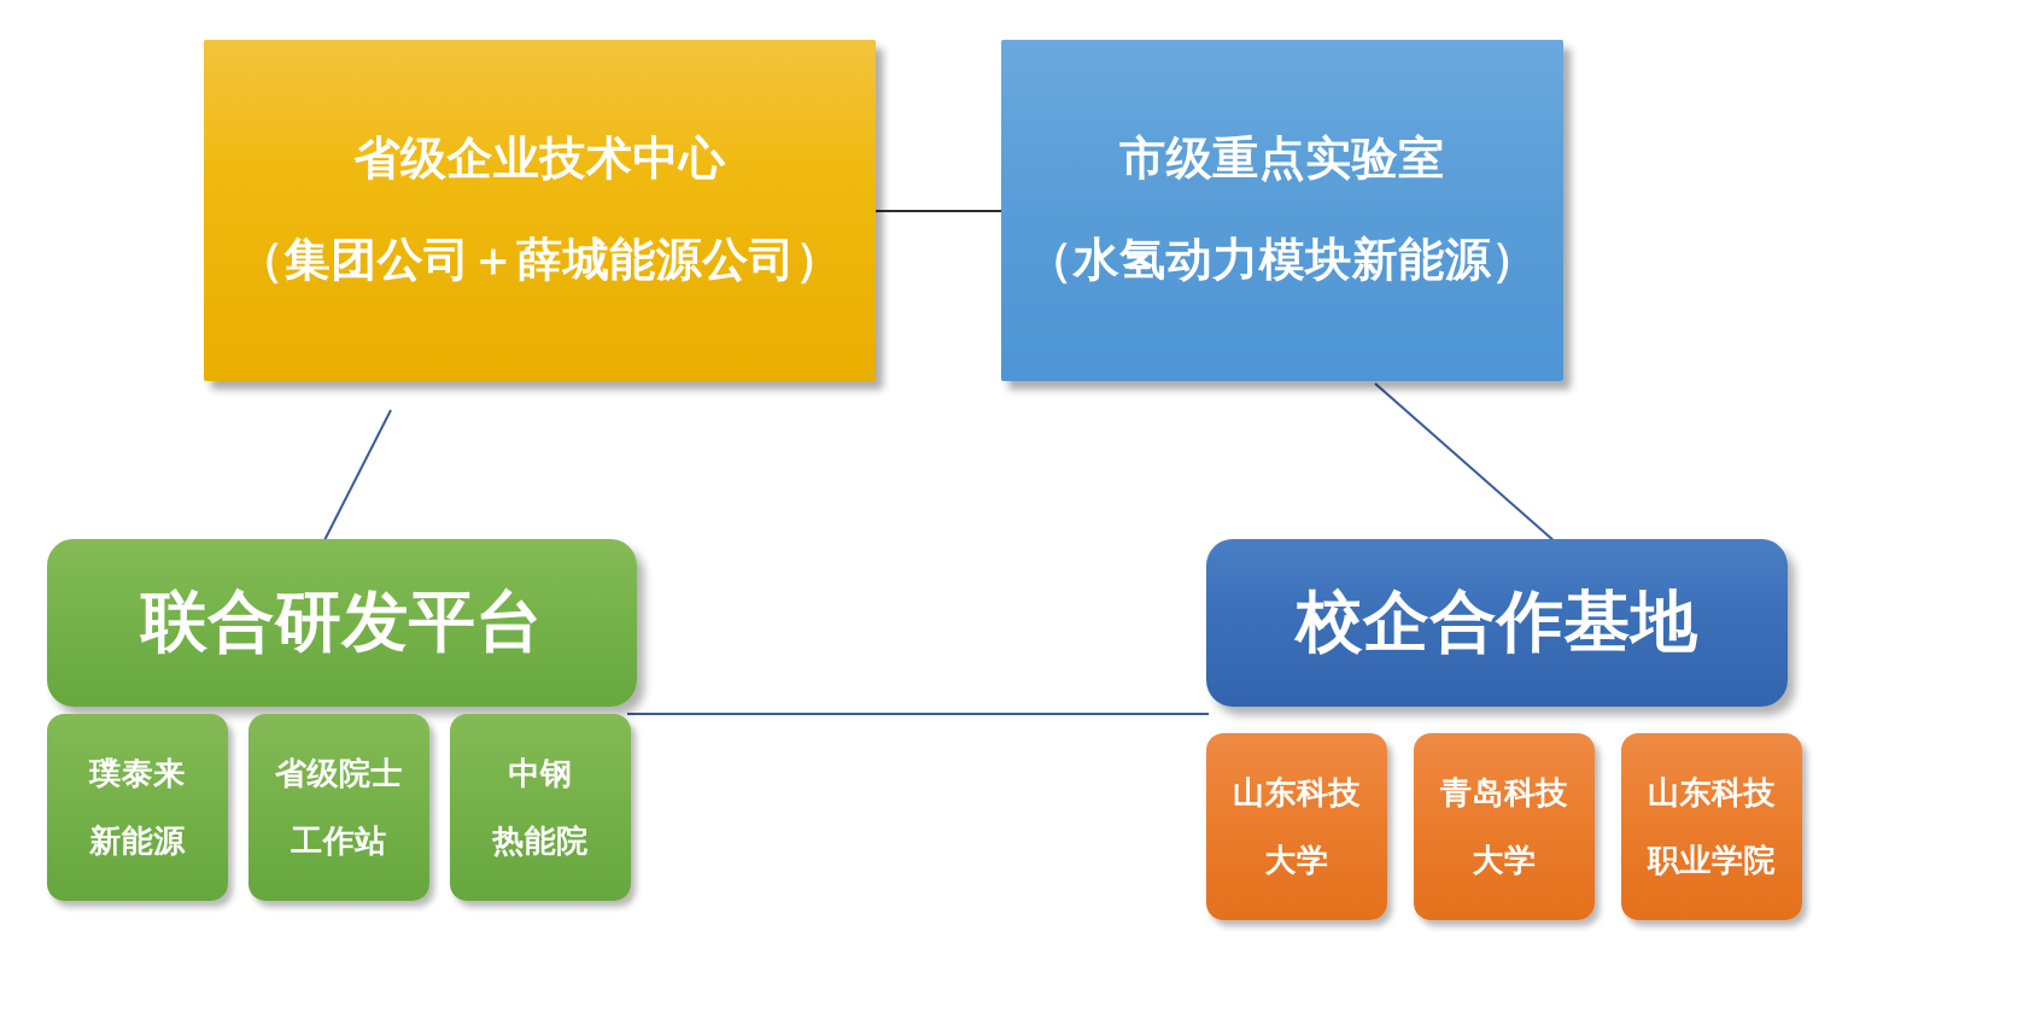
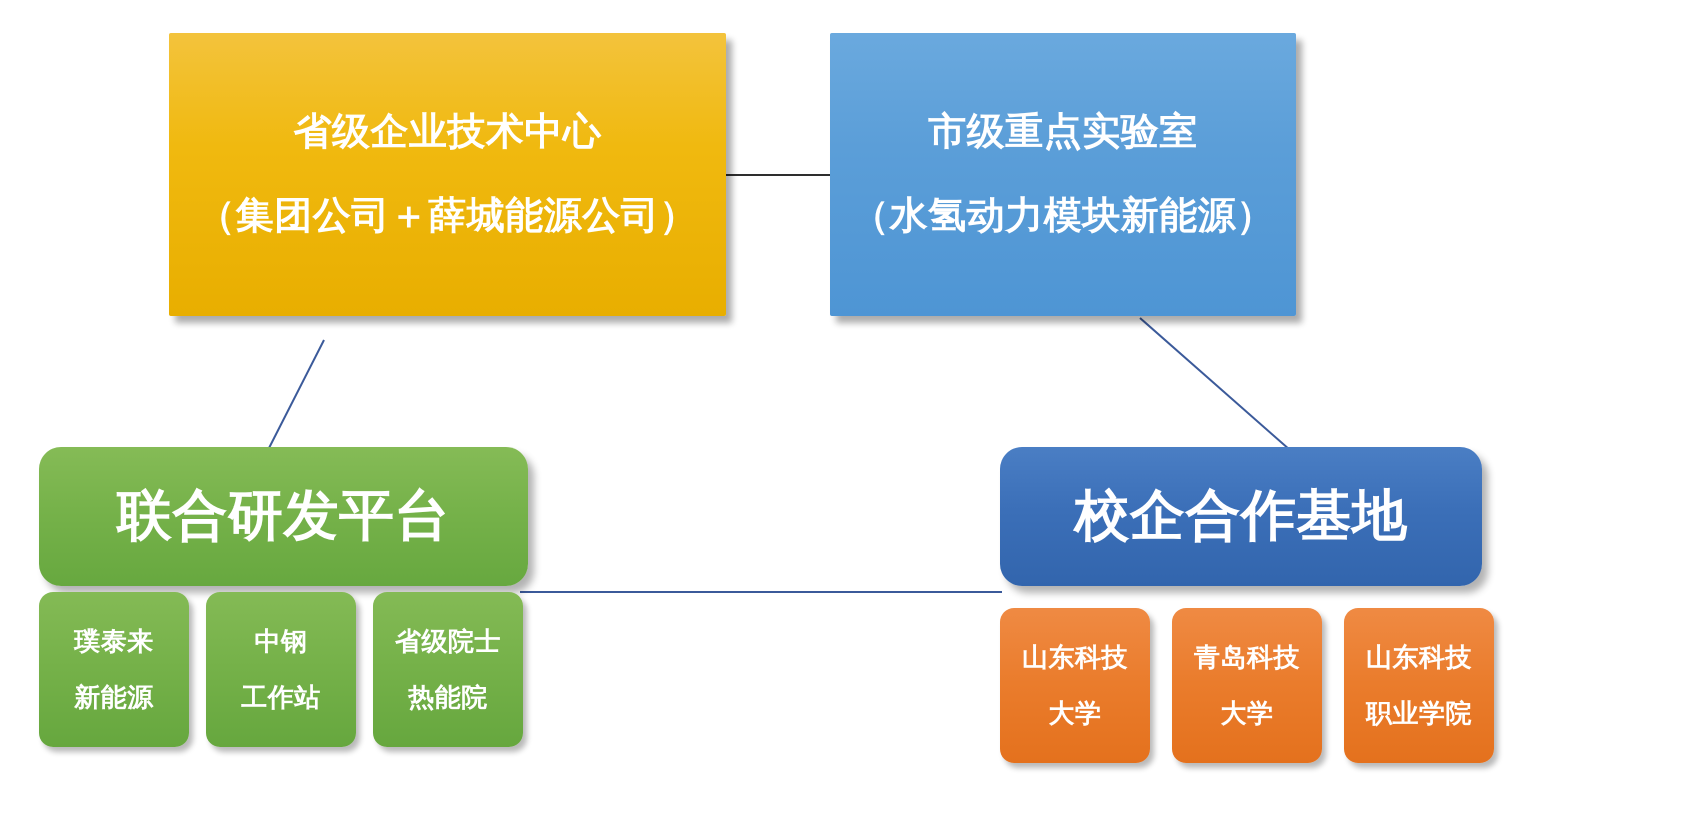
  省级企业技术中心
  （集团公司＋薛城能源公司）
  市级重点实验室
  （水氢动力模块新能源）
  联合研发平台
  校企合作基地
  璞泰来
  新能源
- 省级院士
+ 中钢
  工作站
- 中钢
+ 省级院士
  热能院
  山东科技
  大学
  青岛科技
  大学
  山东科技
  职业学院
